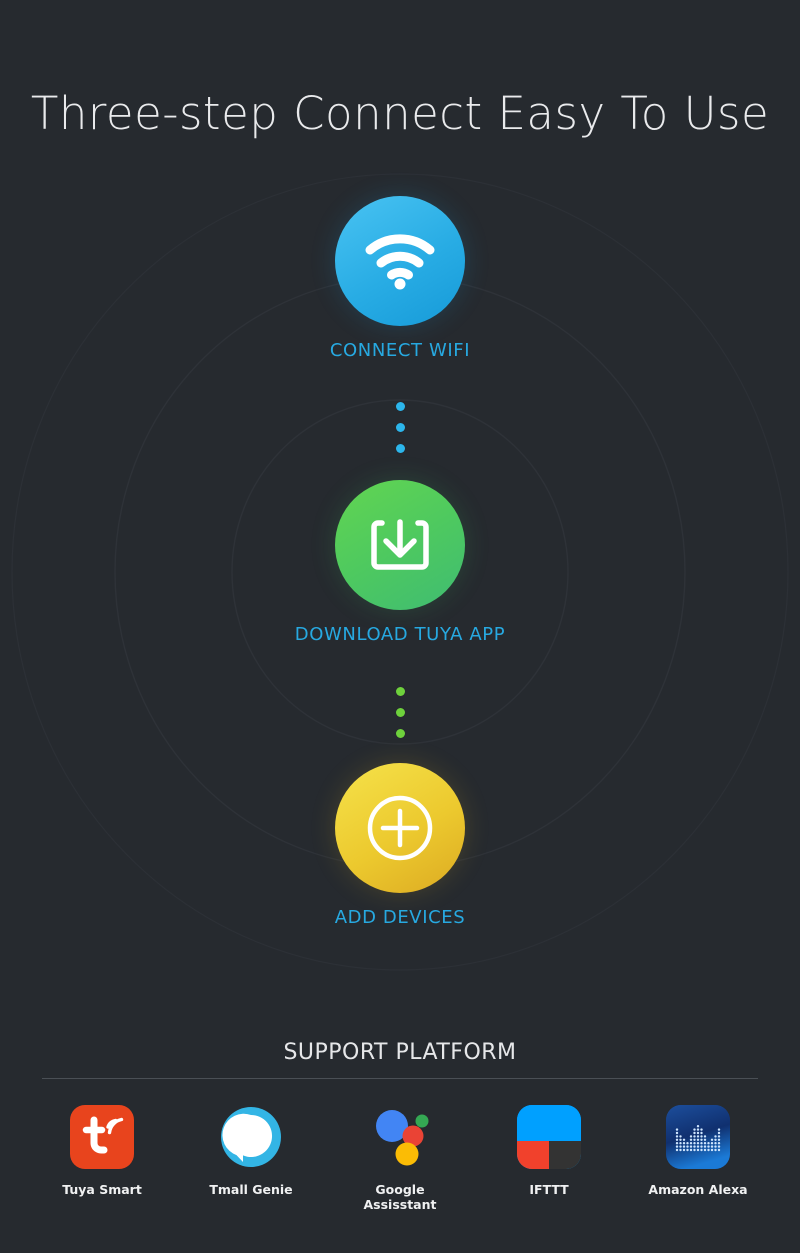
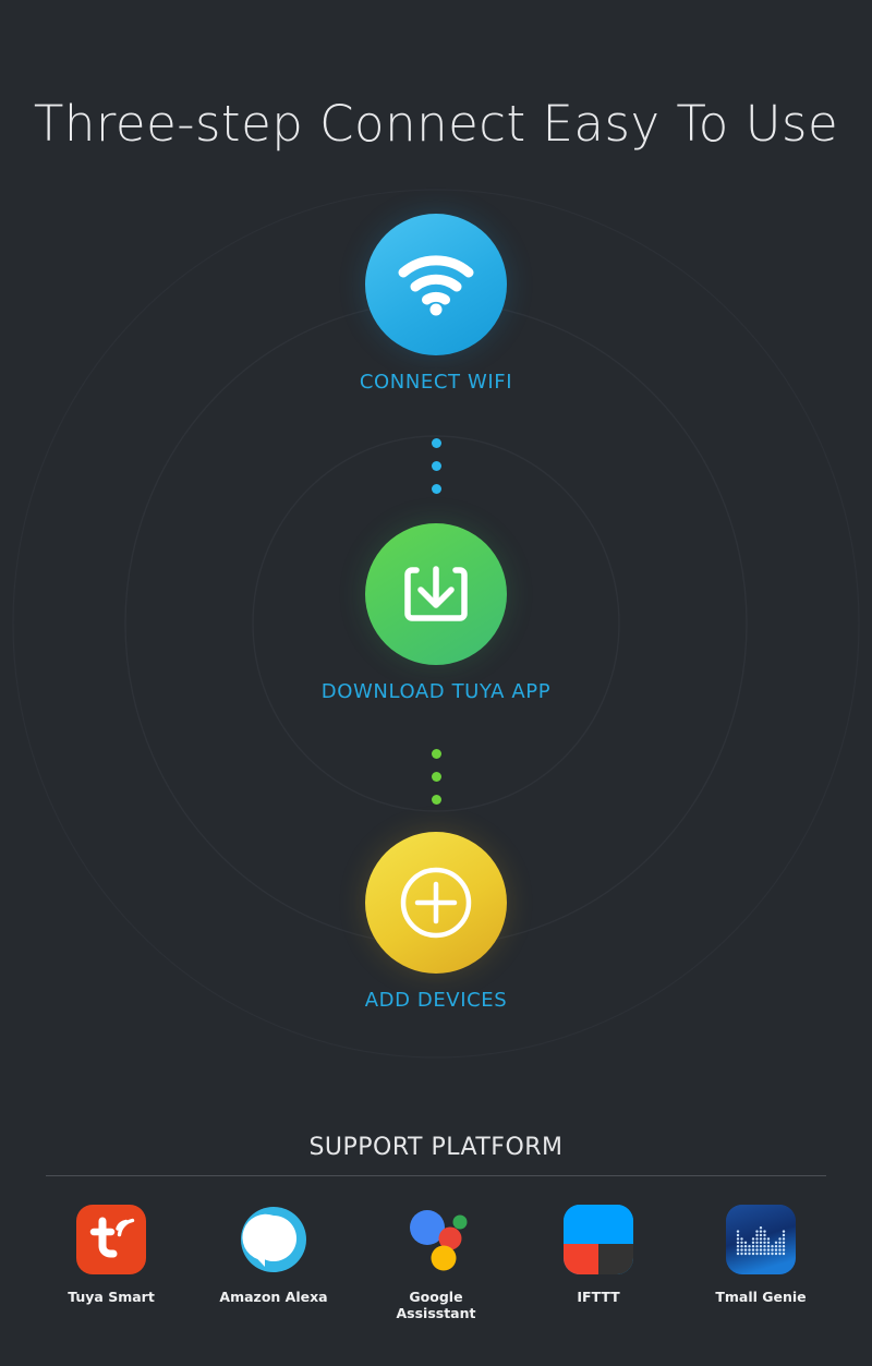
  Three-step Connect Easy To Use
  CONNECT WIFI
  DOWNLOAD TUYA APP
  ADD DEVICES
  SUPPORT PLATFORM
  Tuya Smart
- Tmall Genie
+ Amazon Alexa
  Google Assisstant
  IFTTT
- Amazon Alexa
+ Tmall Genie
